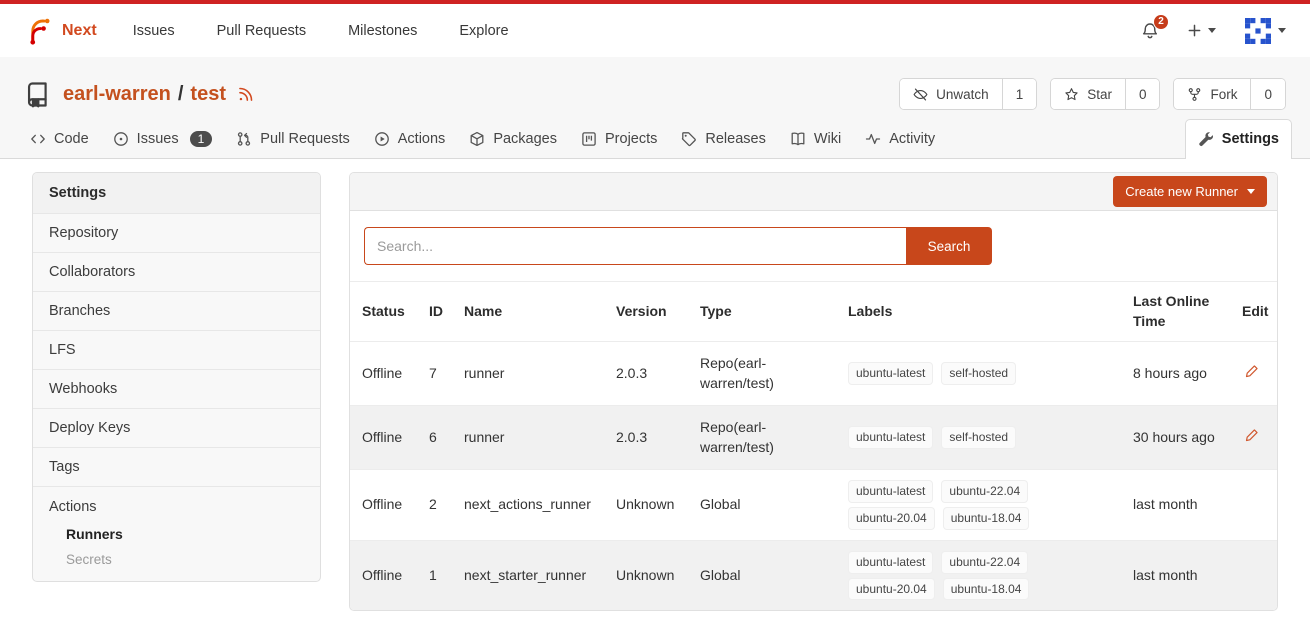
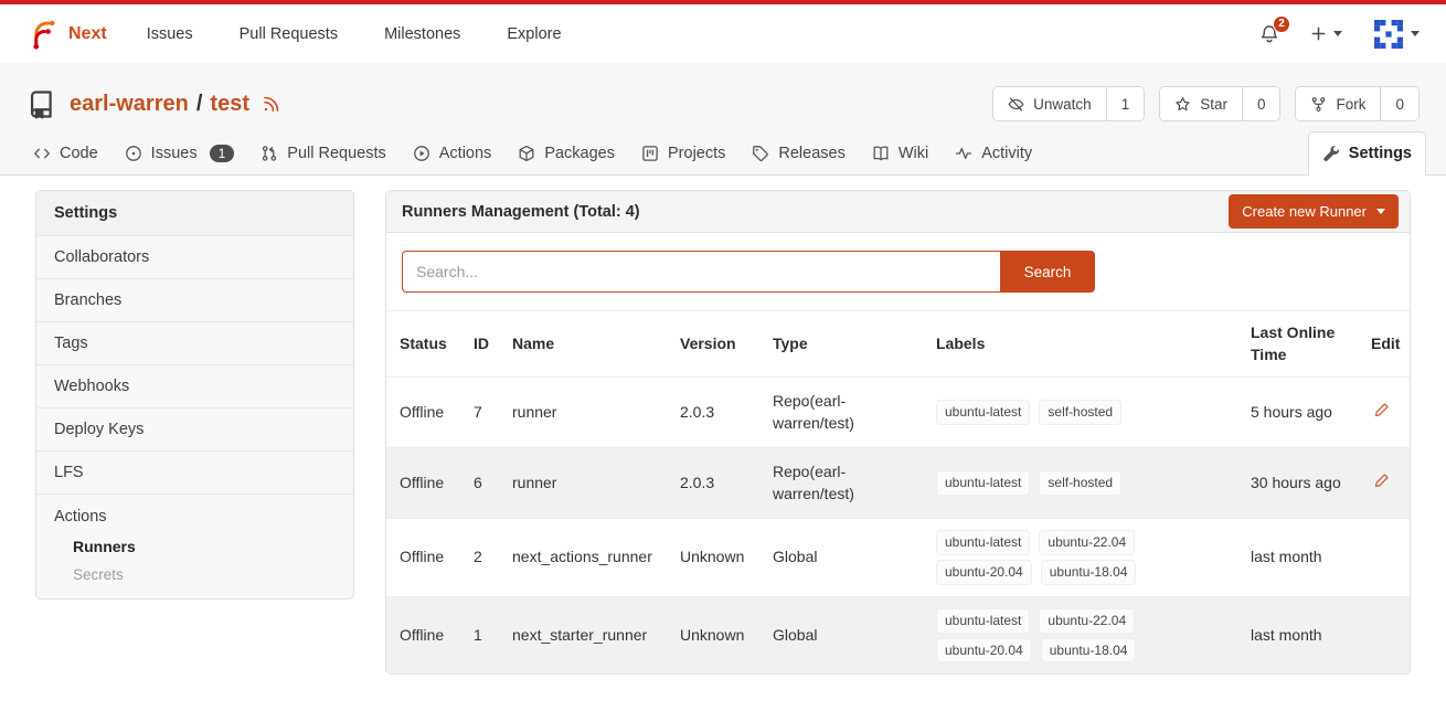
  Next
  Issues
  Pull Requests
  Milestones
  Explore
  2
  earl-warren
  /
  test
  Unwatch
  1
  Star
  0
  Fork
  0
  Code
  Issues
  1
  Pull Requests
  Actions
  Packages
  Projects
  Releases
  Wiki
  Activity
  Settings
  Settings
- Repository
  Collaborators
  Branches
- LFS
+ Tags
  Webhooks
  Deploy Keys
- Tags
+ LFS
  Actions
  Runners
  Secrets
+ Runners Management (Total: 4)
  Create new Runner
  Search...
  Search
  Status	ID	Name	Version	Type	Labels	Last Online Time	Edit
- Offline	7	runner	2.0.3	Repo(earl-warren/test)	ubuntu-latest self-hosted	8 hours ago
+ Offline	7	runner	2.0.3	Repo(earl-warren/test)	ubuntu-latest self-hosted	5 hours ago
  Offline	6	runner	2.0.3	Repo(earl-warren/test)	ubuntu-latest self-hosted	30 hours ago
  Offline	2	next_actions_runner	Unknown	Global	ubuntu-latest ubuntu-22.04 ubuntu-20.04 ubuntu-18.04	last month
  Offline	1	next_starter_runner	Unknown	Global	ubuntu-latest ubuntu-22.04 ubuntu-20.04 ubuntu-18.04	last month
